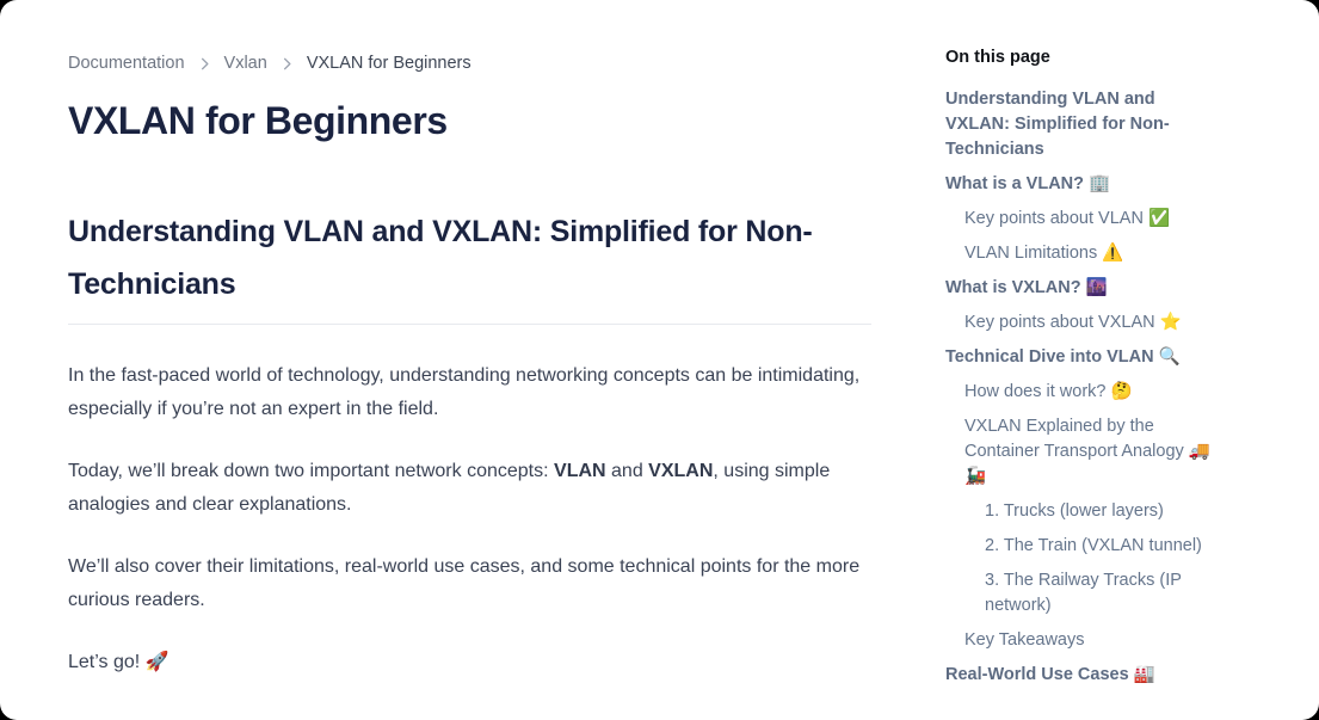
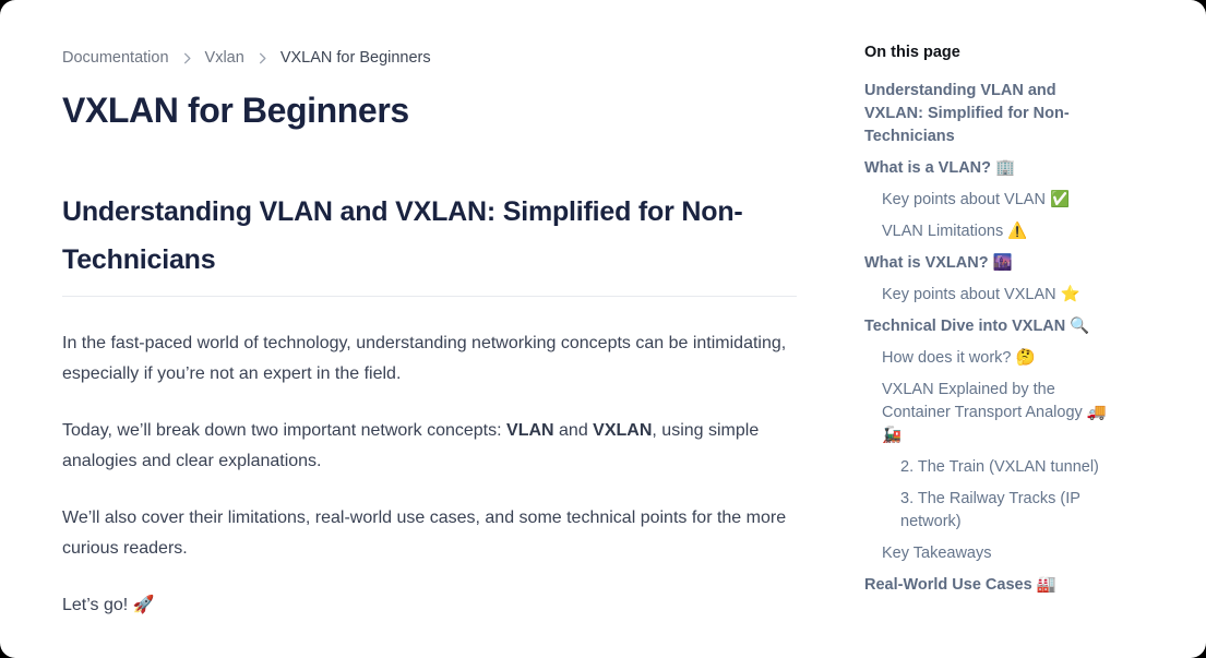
  Documentation
  Vxlan
  VXLAN for Beginners
  VXLAN for Beginners
  Understanding VLAN and VXLAN: Simplified for Non-Technicians
  In the fast-paced world of technology, understanding networking concepts can be intimidating, especially if you’re not an expert in the field.
  Today, we’ll break down two important network concepts: VLAN and VXLAN, using simple analogies and clear explanations.
  We’ll also cover their limitations, real-world use cases, and some technical points for the more curious readers.
  Let’s go! 🚀
  On this page
  Understanding VLAN and VXLAN: Simplified for Non-Technicians
  What is a VLAN? 🏢
  Key points about VLAN ✅
  VLAN Limitations ⚠️
  What is VXLAN? 🌆
  Key points about VXLAN ⭐
- Technical Dive into VLAN 🔍
+ Technical Dive into VXLAN 🔍
  How does it work? 🤔
  VXLAN Explained by the Container Transport Analogy 🚚 🚂
- 1. Trucks (lower layers)
  2. The Train (VXLAN tunnel)
  3. The Railway Tracks (IP network)
  Key Takeaways
  Real-World Use Cases 🏭
